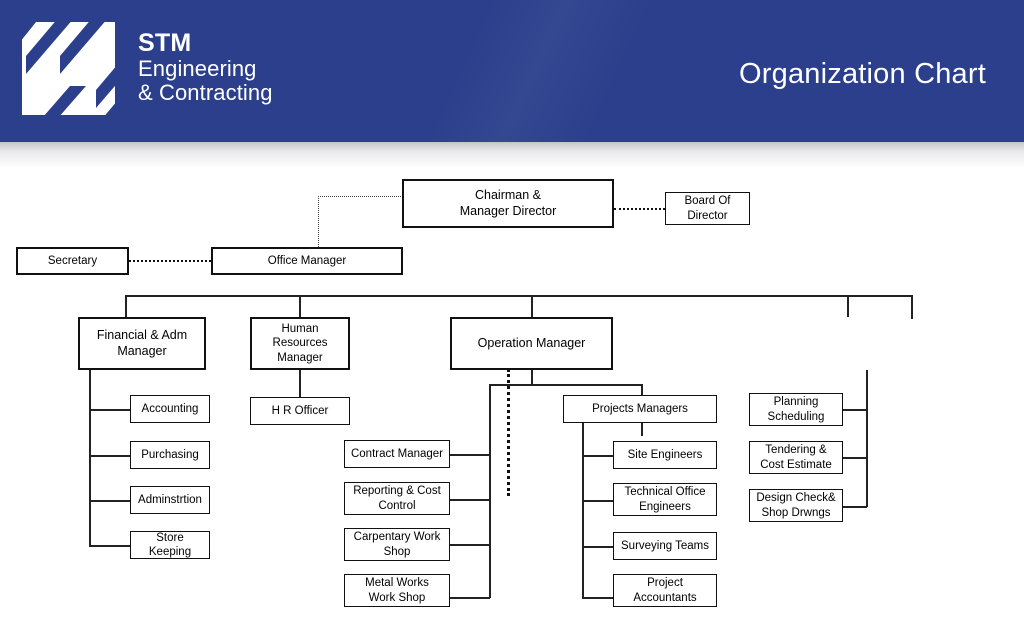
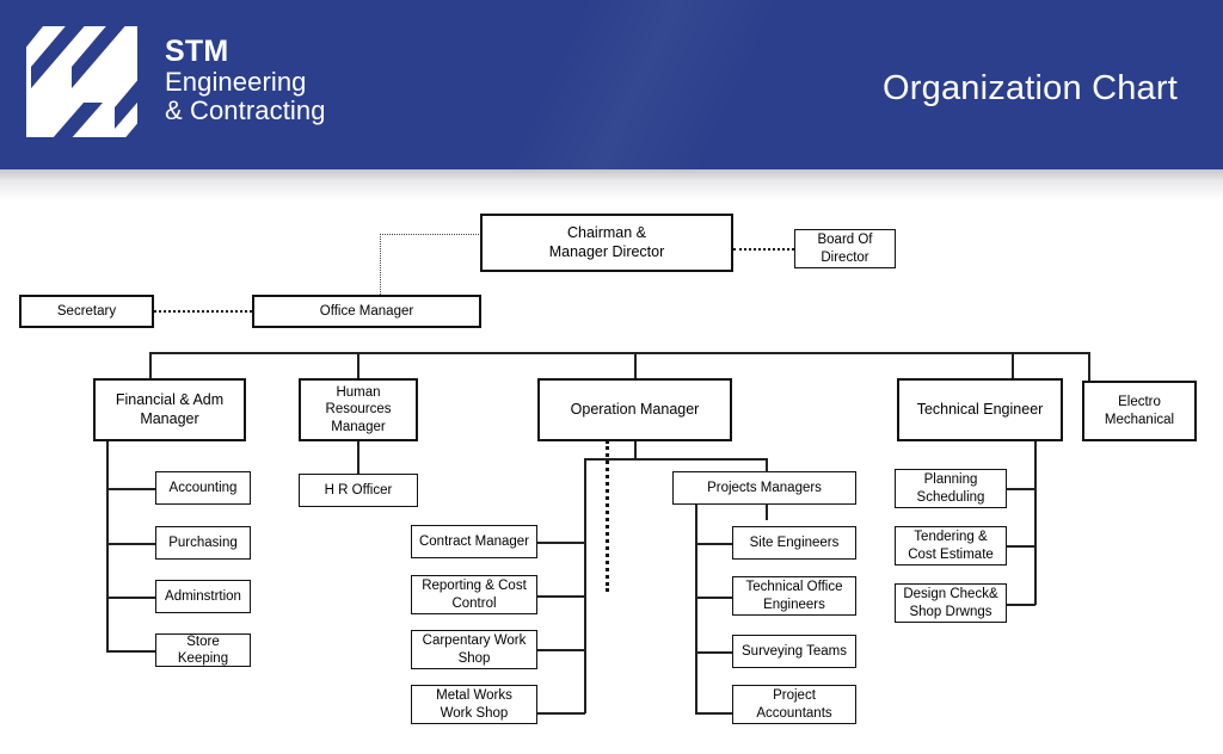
  STM
  Engineering
  & Contracting
  Organization Chart
  Chairman &
  Manager Director
  Board Of
  Director
  Secretary
  Office Manager
  Financial & Adm
  Manager
  Human
  Resources
  Manager
  Operation Manager
+ Technical Engineer
+ Electro
+ Mechanical
  Accounting
  Purchasing
  Adminstrtion
  Store Keeping
  H R Officer
  Contract Manager
  Reporting & Cost
  Control
  Carpentary Work
  Shop
  Metal Works
  Work Shop
  Projects Managers
  Site Engineers
  Technical Office
  Engineers
  Surveying Teams
  Project
  Accountants
  Planning
  Scheduling
  Tendering &
  Cost Estimate
  Design Check&
  Shop Drwngs
